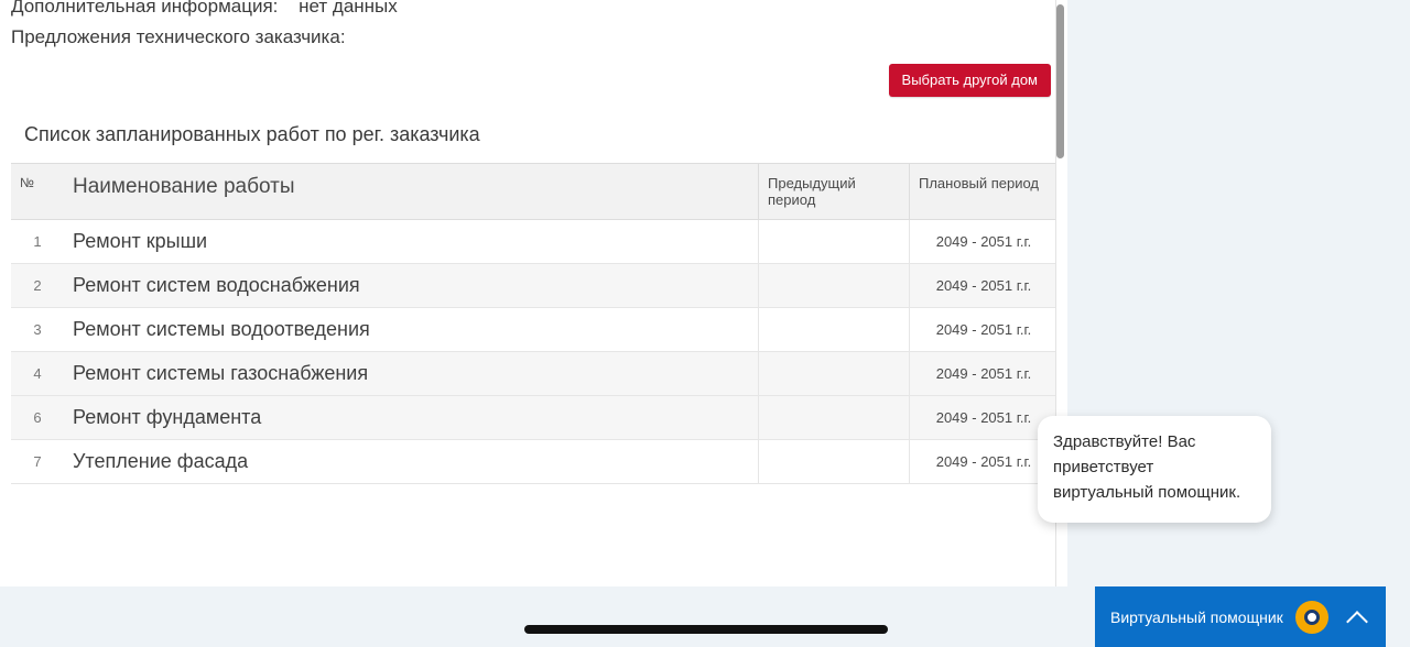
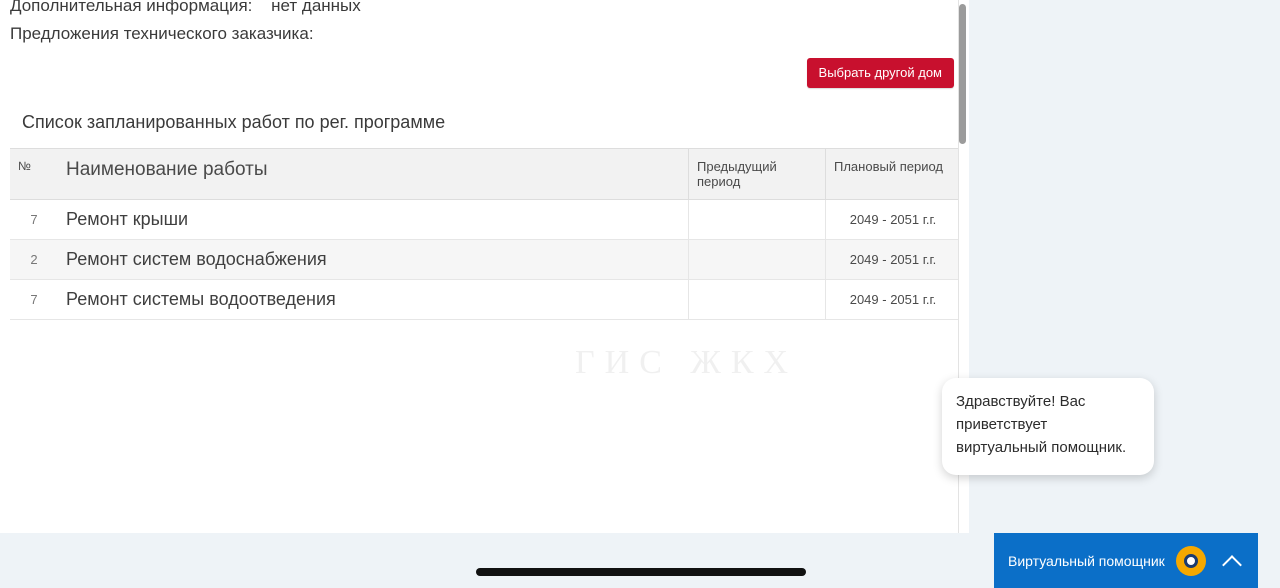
  Дополнительная информация: нет данных
  Предложения технического заказчика:
  Выбрать другой дом
- Список запланированных работ по рег. заказчика
+ Список запланированных работ по рег. программе
  №	Наименование работы	Предыдущий период	Плановый период
- 1	Ремонт крыши		2049 - 2051 г.г.
+ 7	Ремонт крыши		2049 - 2051 г.г.
  2	Ремонт систем водоснабжения		2049 - 2051 г.г.
- 3	Ремонт системы водоотведения		2049 - 2051 г.г.
+ 7	Ремонт системы водоотведения		2049 - 2051 г.г.
- 4	Ремонт системы газоснабжения		2049 - 2051 г.г.
- 6	Ремонт фундамента		2049 - 2051 г.г.
- 7	Утепление фасада		2049 - 2051 г.г.
  Здравствуйте! Вас приветствует виртуальный помощник.
  Виртуальный помощник
